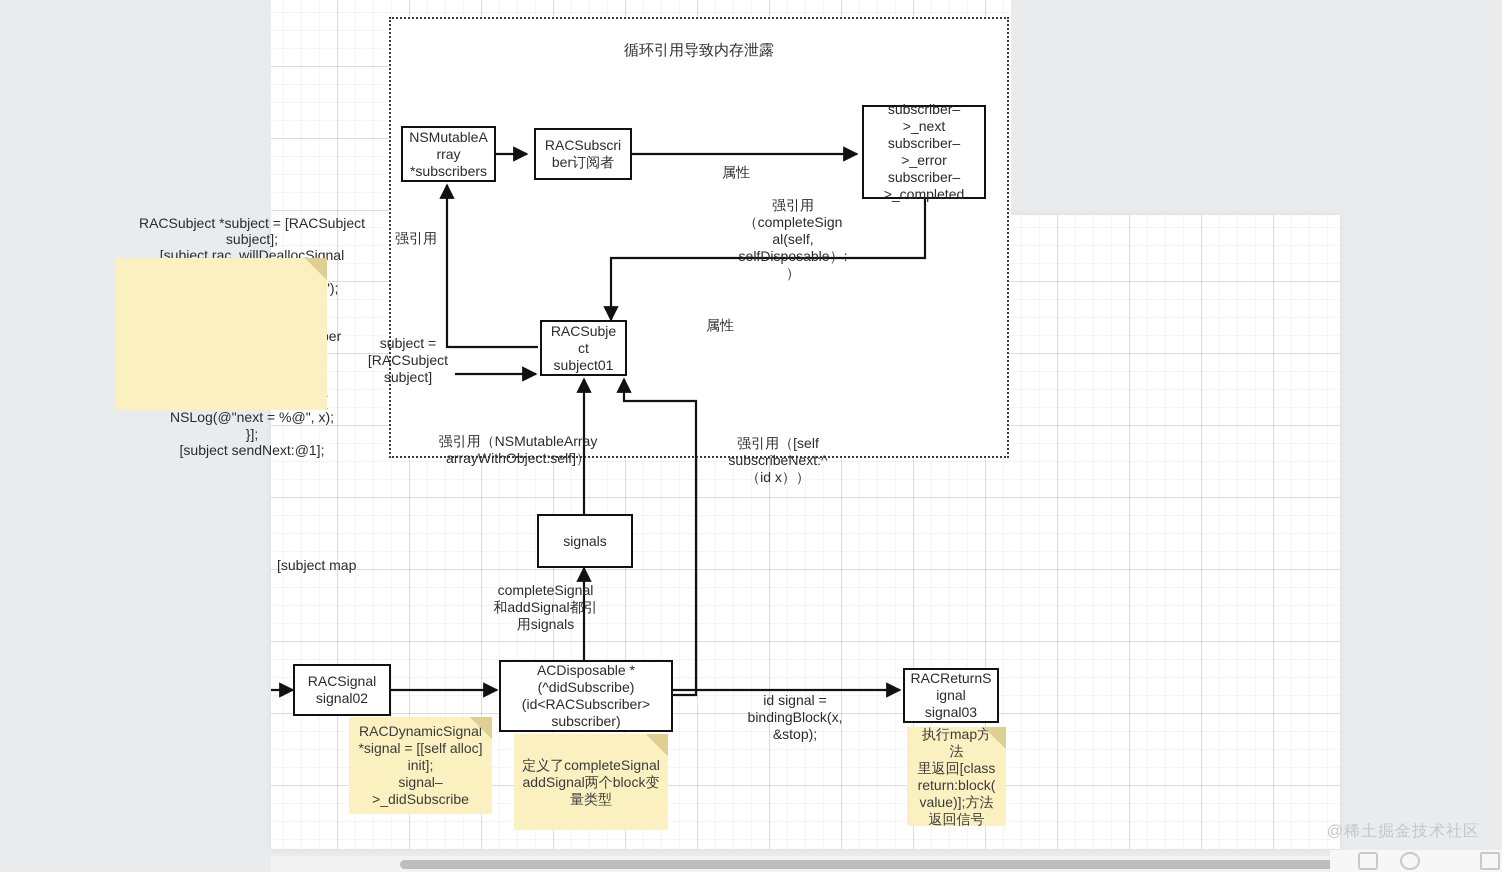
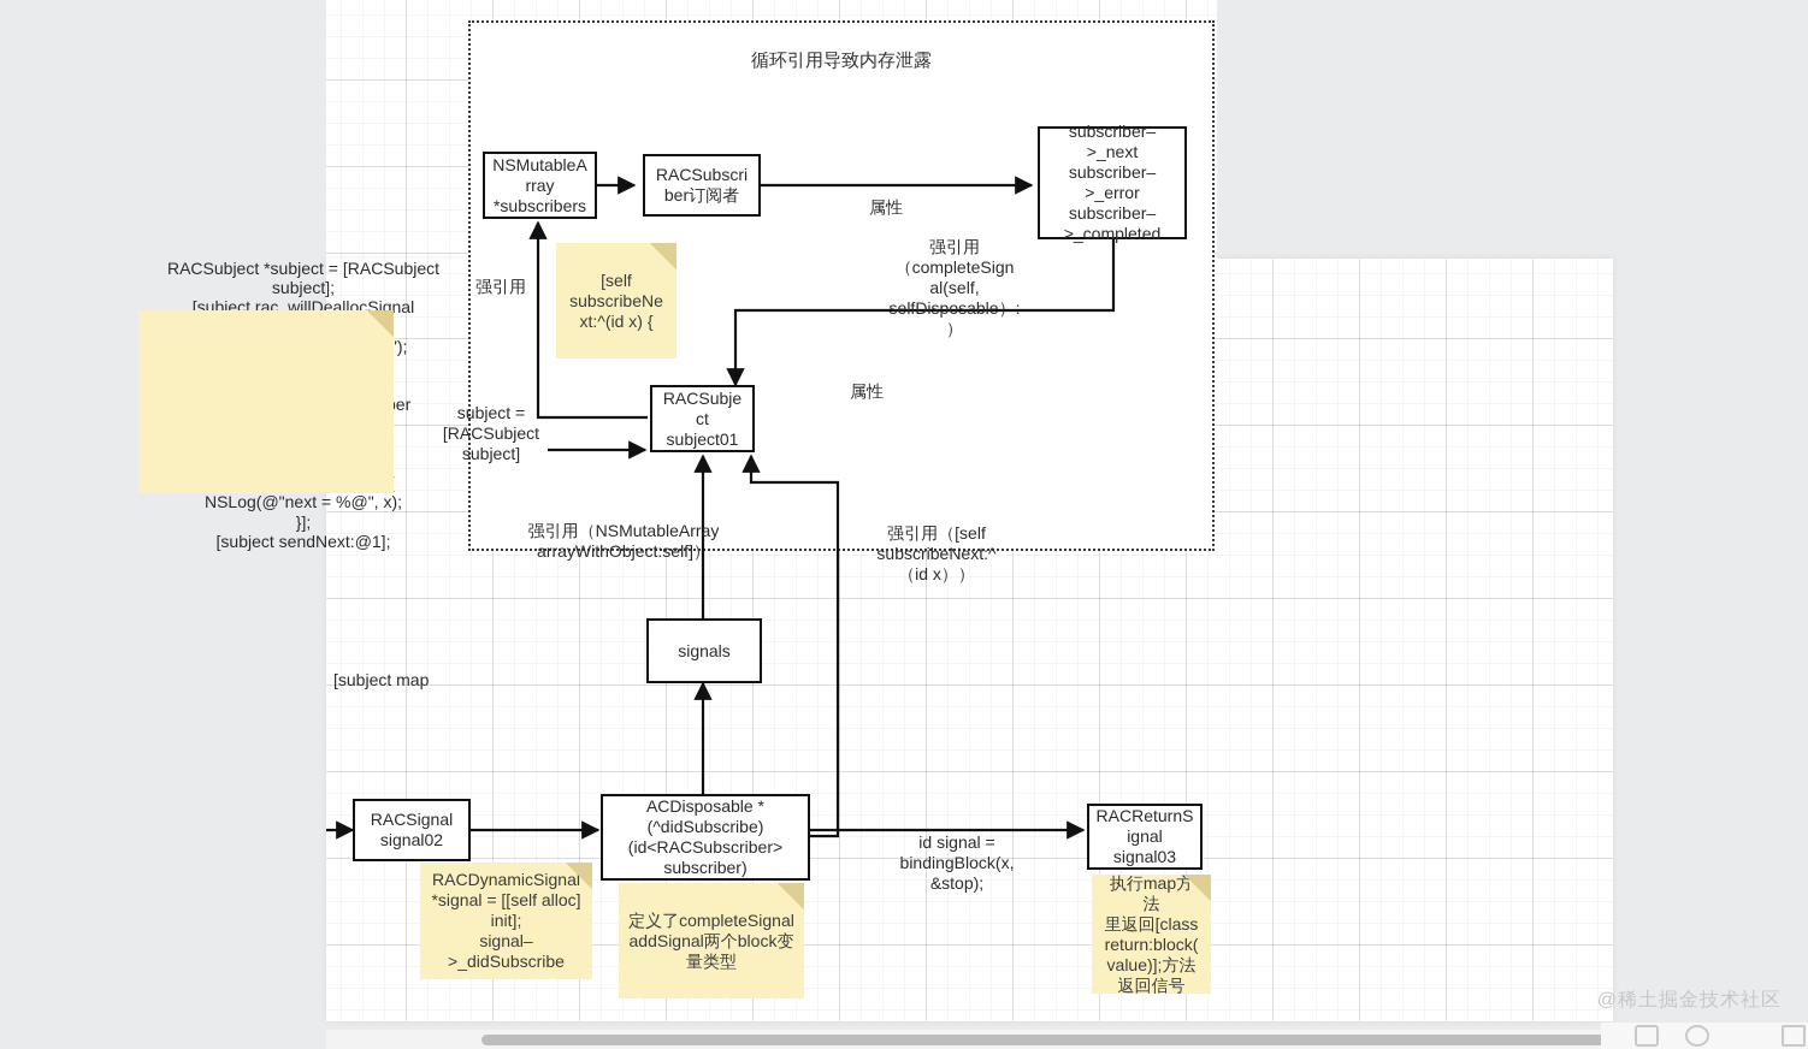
  循环引用导致内存泄露
  NSMutableA
  rray
  *subscribers
  RACSubscri
  ber订阅者
  subscriber–
  >_next
  subscriber–
  >_error
  subscriber–
  >_completed
  RACSubje
  ct
  subject01
  signals
  RACSignal
  signal02
  ACDisposable *
  (^didSubscribe)
  (id<RACSubscriber>
  subscriber)
  RACReturnS
  ignal
  signal03
  强引用
  属性
  属性
  强引用
  （completeSign
  al(self,
  selfDisposable）:
  ）
  subject =
  [RACSubject
  subject]
  强引用（NSMutableArray
  arrayWithObject:self]）
  强引用（[self
  subscribeNext:^
  （id x））
- completeSignal
- 和addSignal都引
- 用signals
  id signal =
  bindingBlock(x,
  &stop);
  [subject map
  RACSubject *subject = [RACSubject
  subject];
  [subject.rac_willDeallocSignal
  NSLog(@"next = %@", x);
  }];
  [subject sendNext:@1];
+ [self
+ subscribeNe
+ xt:^(id x) {
  RACDynamicSign
  *signal = [[self alloc]
  init];
  signal–
  >_didSubscribe
  定义了completeSignal
  addSignal两个block变
  量类型
  执行map法
  里返回[class
  return:block(
  value)];方法
  返回信号
  @稀土掘金技术社区
